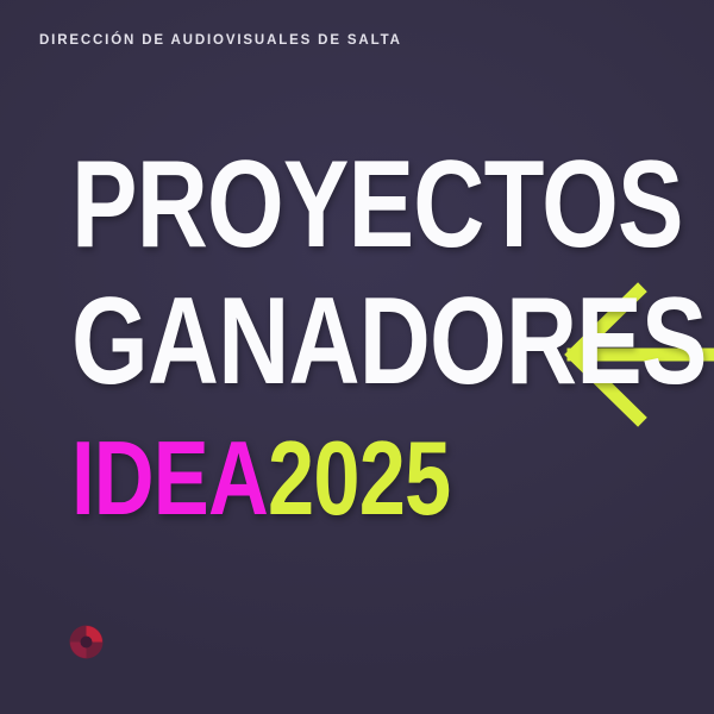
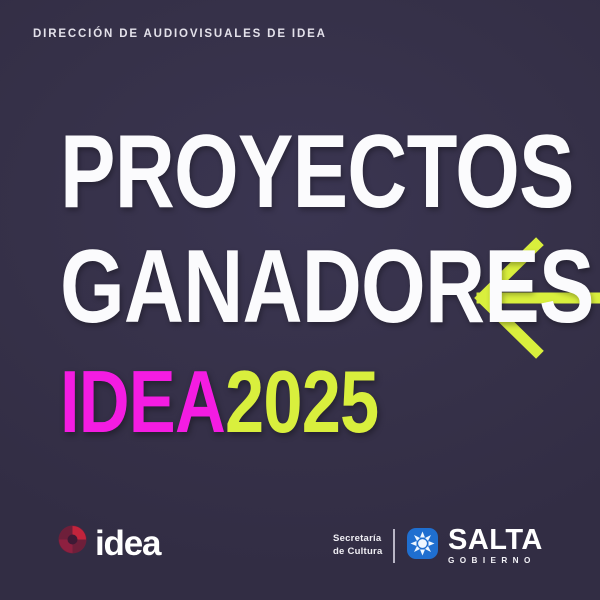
- DIRECCIÓN DE AUDIOVISUALES DE SALTA
+ DIRECCIÓN DE AUDIOVISUALES DE IDEA
  PROYECTOS
  GANADORES
  IDEA2025
+ idea
+ Secretaría
+ de Cultura
+ SALTA
+ GOBIERNO
